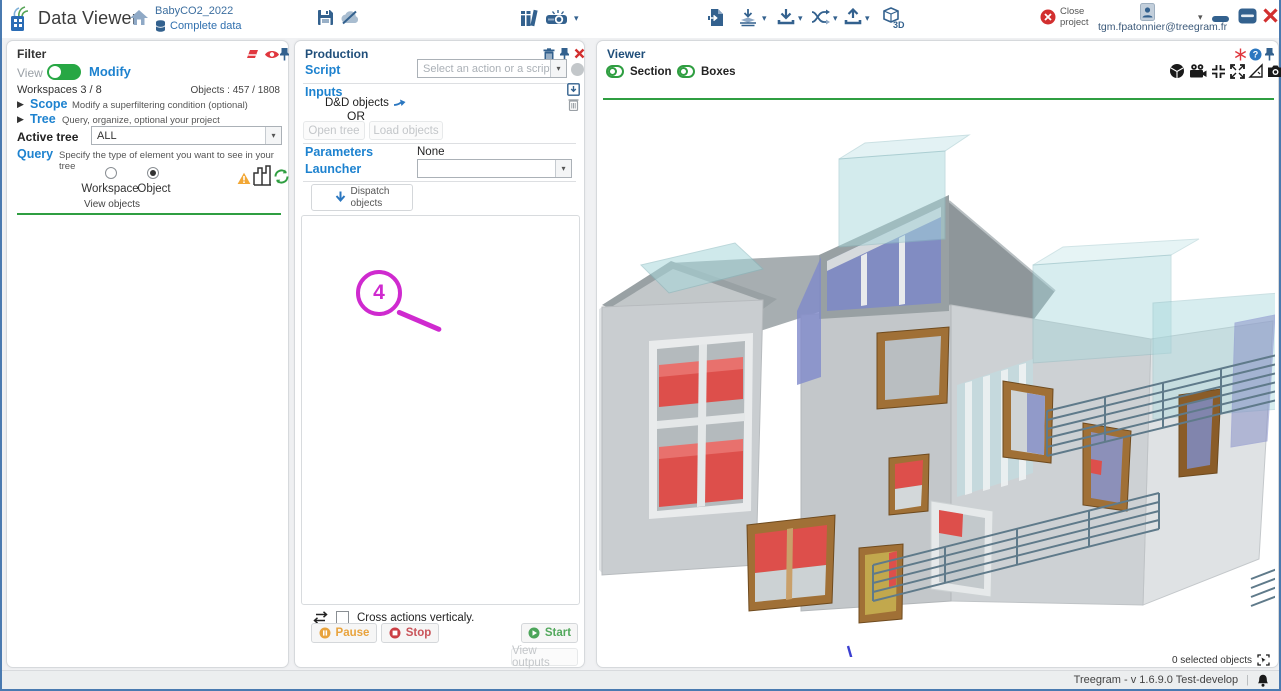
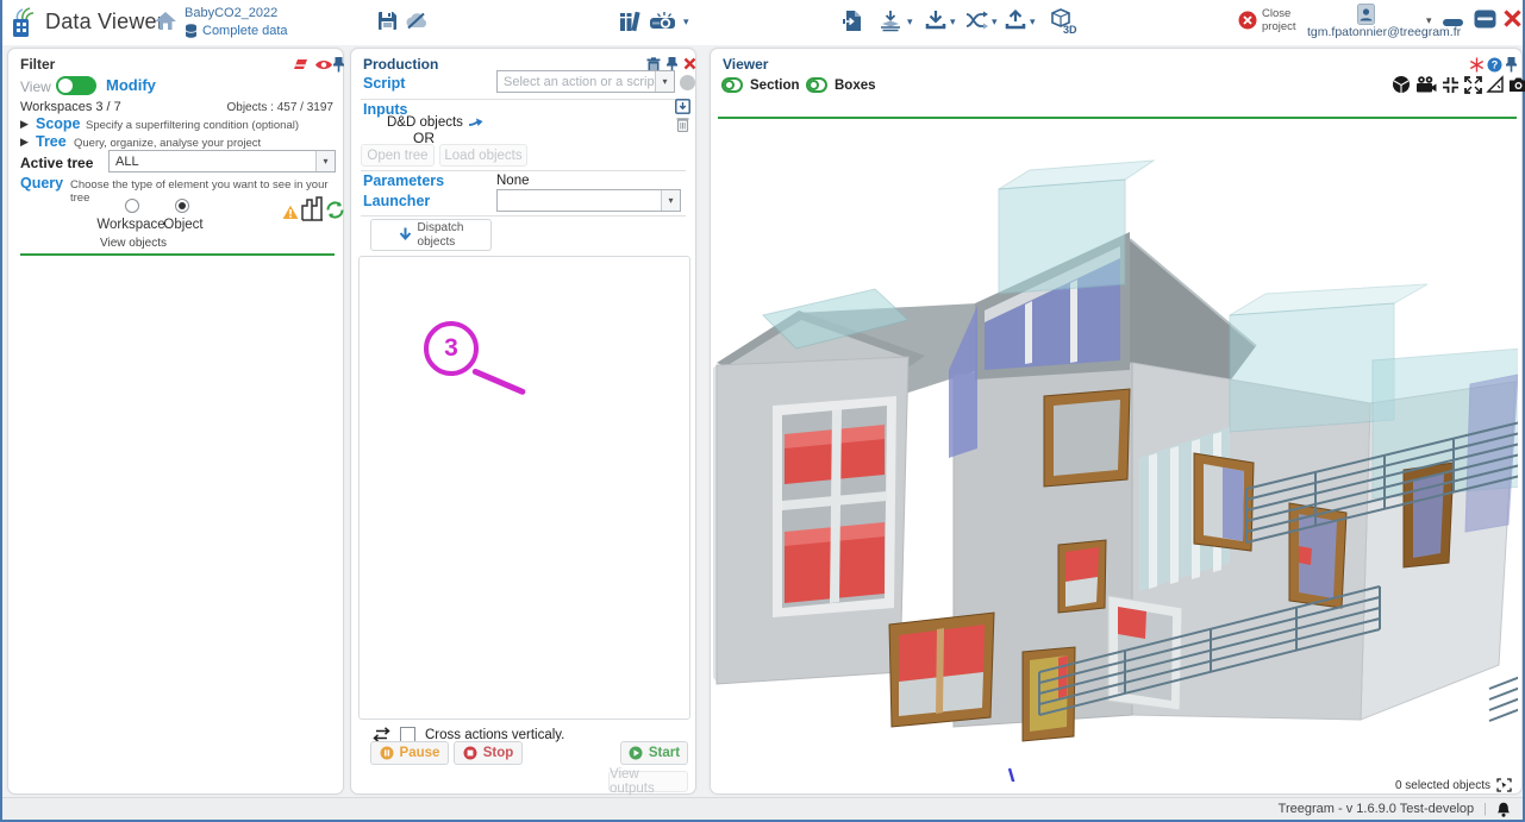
  Data Viewe
  BabyCO2_2022
  Complete data
  ▾
  ▾
  ▾
  ▾
  ▾
  3D
  Close
  project
  tgm.fpatonnier@treegram.fr
  ▾
  Filter
  View
  Modify
- Workspaces 3 / 8
+ Workspaces 3 / 7
- Objects : 457 / 1808
+ Objects : 457 / 3197
  ▶
  Scope
- Modify a superfiltering condition (optional)
+ Specify a superfiltering condition (optional)
  ▶
  Tree
- Query, organize, optional your project
+ Query, organize, analyse your project
  Active tree
  ALL
  ▾
  Query
- Specify the type of element you want to see in your tree
+ Choose the type of element you want to see in your tree
  Workspace
  Object
  View objects
  Production
  Script
  Select an action or a scrip
  ▾
  Inputs
  D&D objects
  OR
  Open tree
  Load objects
  Parameters
  None
  Launcher
  ▾
  Dispatch
  objects
- 4
+ 3
  Cross actions verticaly.
  Pause
  Stop
  Start
  View outputs
  Viewer
  ?
  Section
  Boxes
  0 selected objects
  Treegram - v 1.6.9.0 Test-develop
  |
